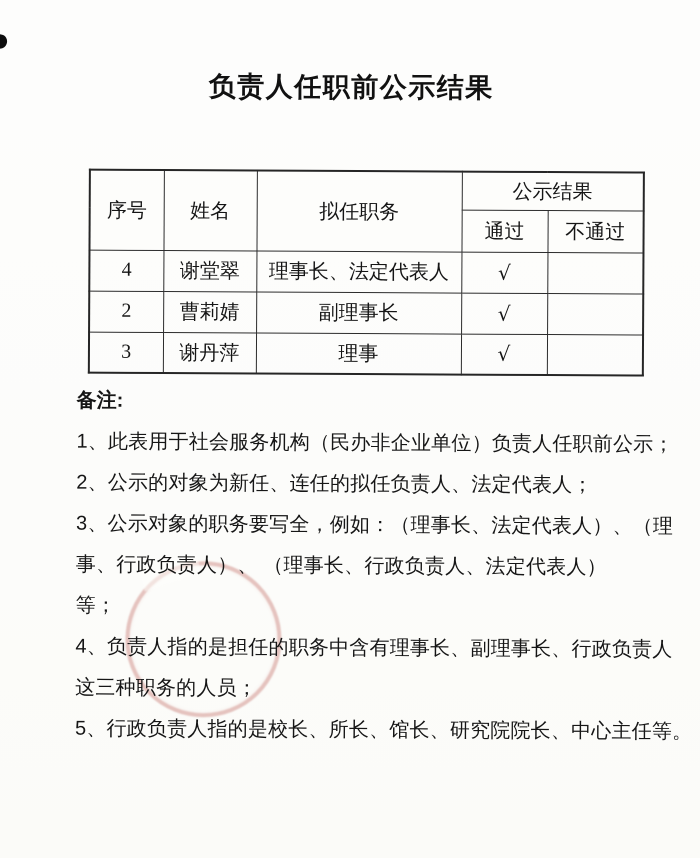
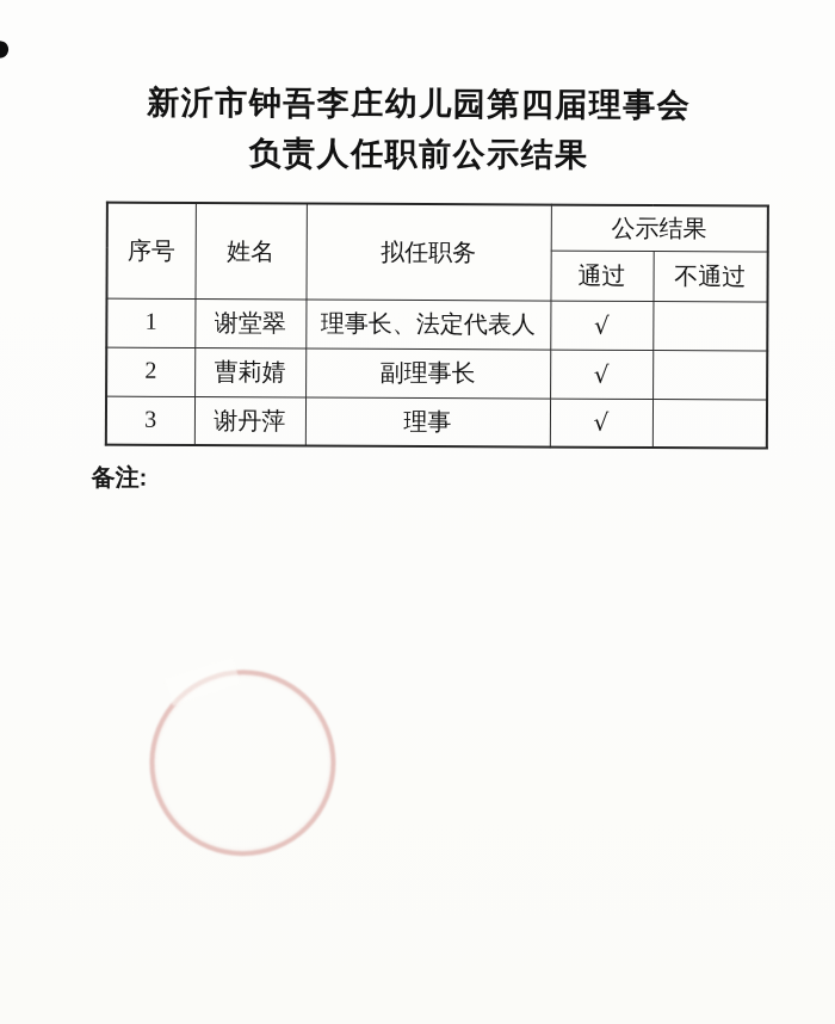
+ 新沂市钟吾李庄幼儿园第四届理事会
  负责人任职前公示结果
  序号	姓名	拟任职务	公示结果
  通过	不通过
- 4	谢堂翠	理事长、法定代表人	√
+ 1	谢堂翠	理事长、法定代表人	√
  2	曹莉婧	副理事长	√
  3	谢丹萍	理事	√
  备注:
- 1、此表用于社会服务机构（民办非企业单位）负责人任职前公示；
- 2、公示的对象为新任、连任的拟任负责人、法定代表人；
- 3、公示对象的职务要写全，例如：（理事长、法定代表人）、（理
- 事、行政负责人）、 （理事长、行政负责人、法定代表人）
- 等；
- 4、负责人指的是担任的职务中含有理事长、副理事长、行政负责人
- 这三种职务的人员；
- 5、行政负责人指的是校长、所长、馆长、研究院院长、中心主任等。
